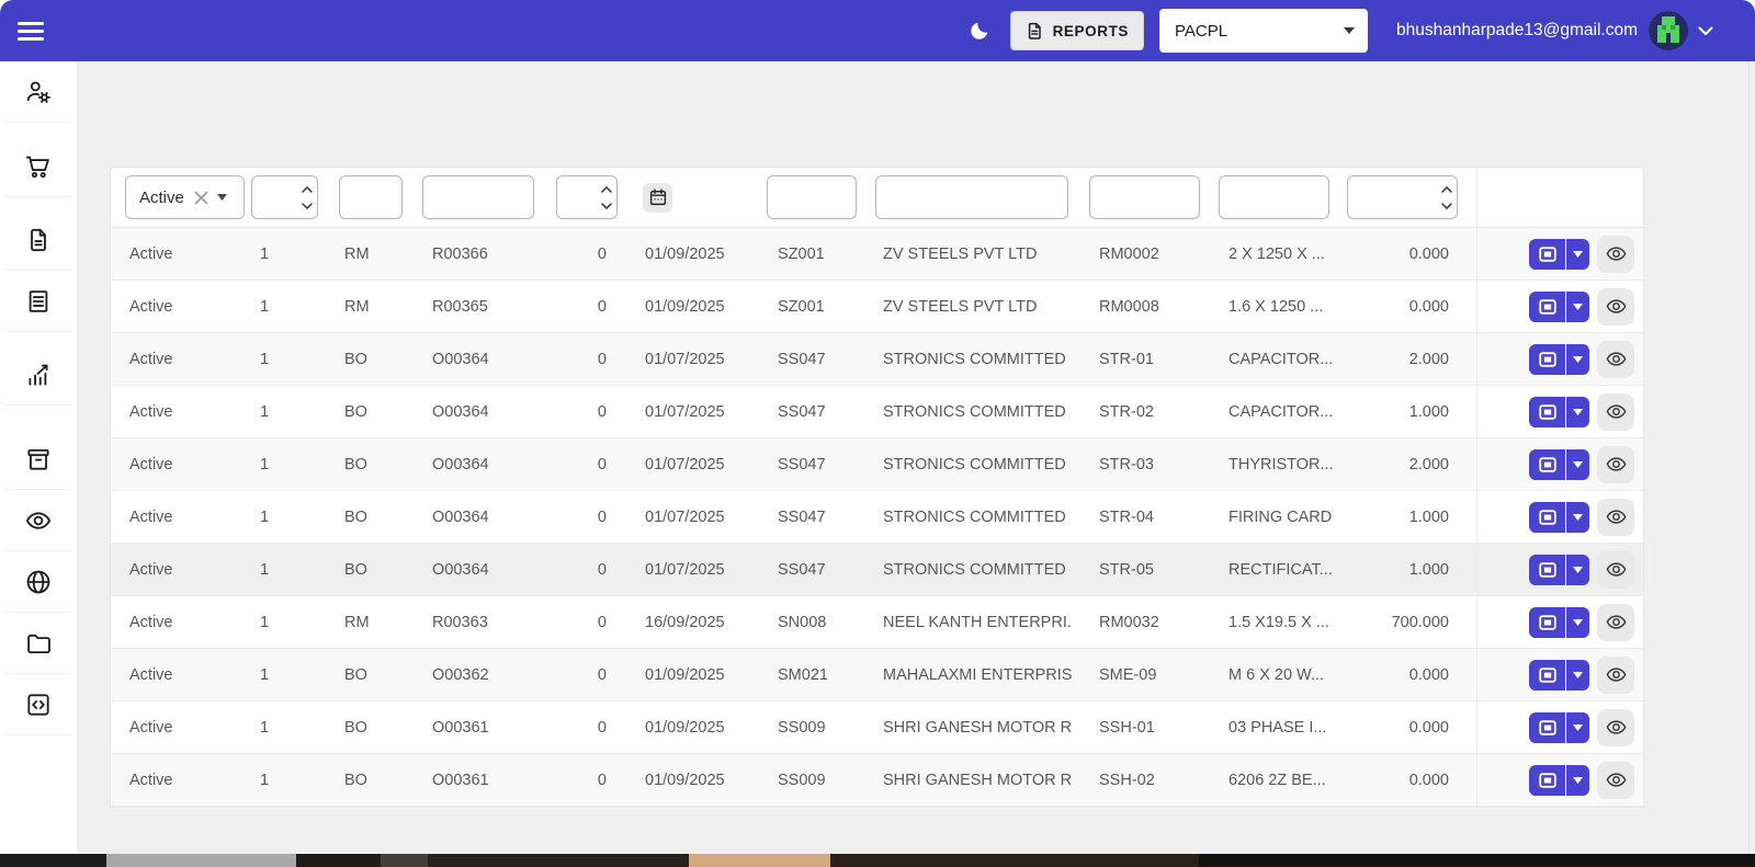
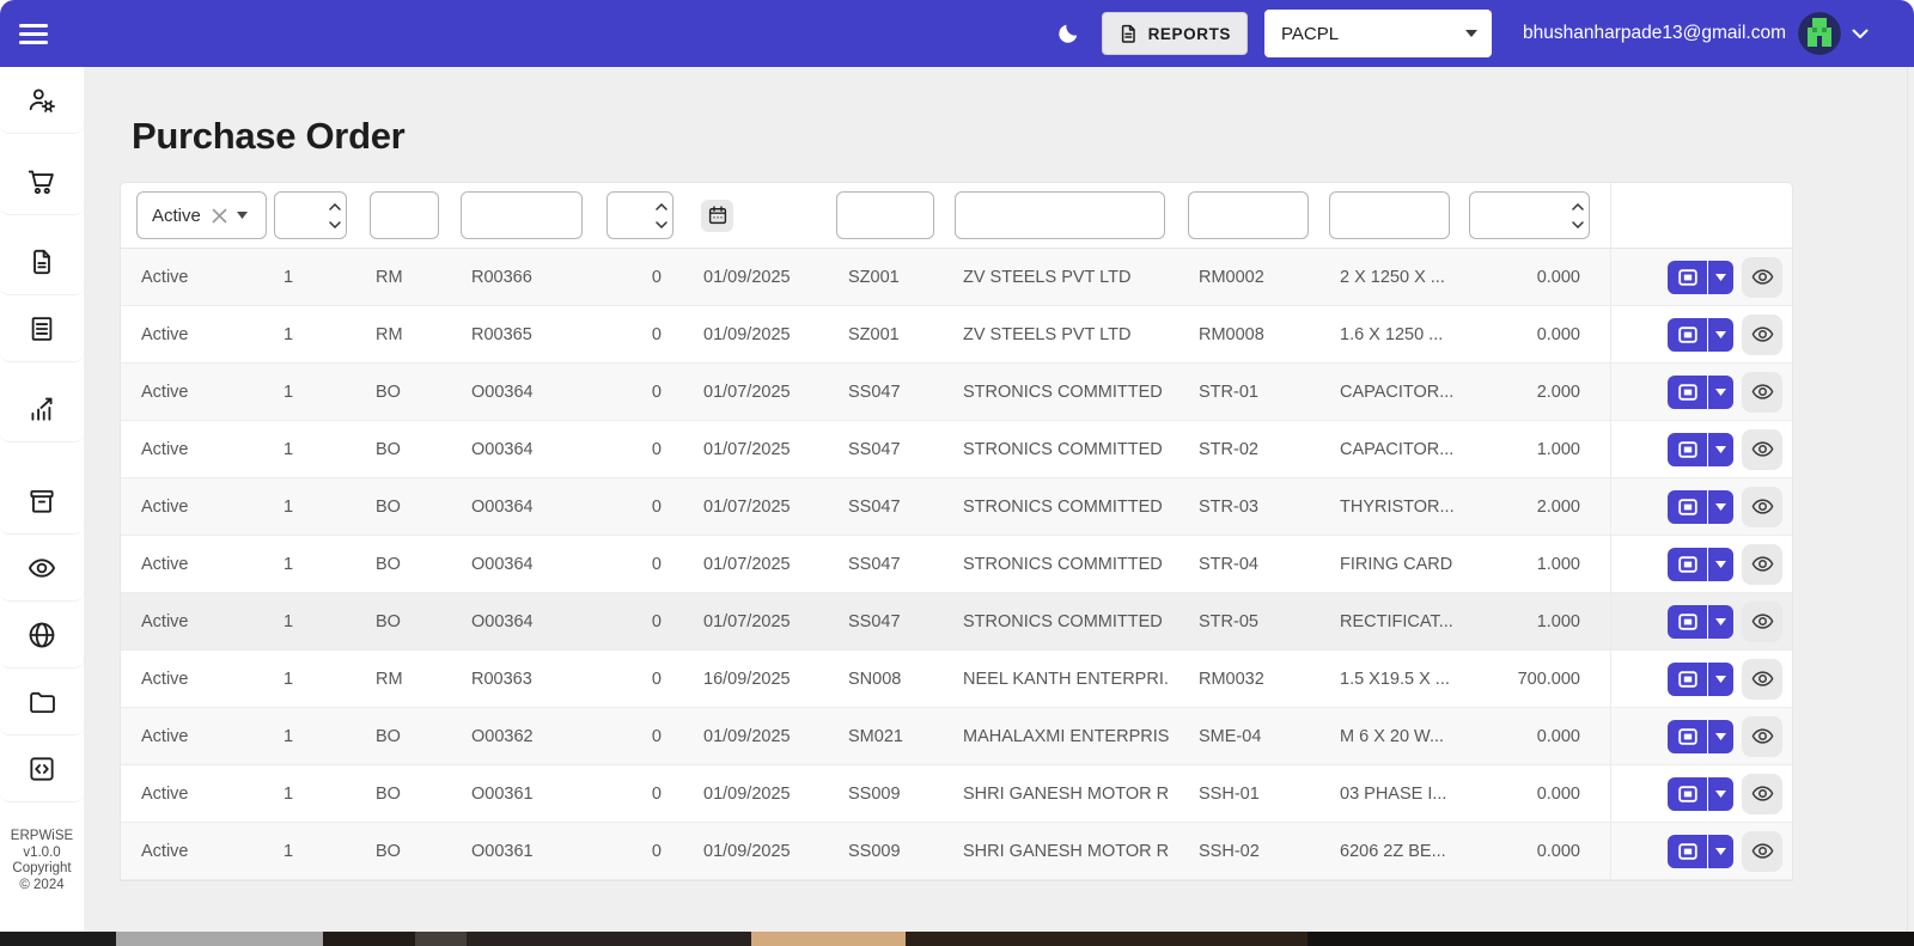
  REPORTS
  PACPL
  bhushanharpade13@gmail.com
+ ERPWiSE
+ v1.0.0
+ Copyright
+ © 2024
+ Purchase Order
  Active
  Active
  1
  RM
  R00366
  0
  01/09/2025
  SZ001
  ZV STEELS PVT LTD
  RM0002
  2 X 1250 X ...
  0.000
  Active
  1
  RM
  R00365
  0
  01/09/2025
  SZ001
  ZV STEELS PVT LTD
  RM0008
  1.6 X 1250 ...
  0.000
  Active
  1
  BO
  O00364
  0
  01/07/2025
  SS047
  STRONICS COMMITTED
  STR-01
  CAPACITOR...
  2.000
  Active
  1
  BO
  O00364
  0
  01/07/2025
  SS047
  STRONICS COMMITTED
  STR-02
  CAPACITOR...
  1.000
  Active
  1
  BO
  O00364
  0
  01/07/2025
  SS047
  STRONICS COMMITTED
  STR-03
  THYRISTOR...
  2.000
  Active
  1
  BO
  O00364
  0
  01/07/2025
  SS047
  STRONICS COMMITTED
  STR-04
  FIRING CARD
  1.000
  Active
  1
  BO
  O00364
  0
  01/07/2025
  SS047
  STRONICS COMMITTED
  STR-05
  RECTIFICAT...
  1.000
  Active
  1
  RM
  R00363
  0
  16/09/2025
  SN008
  NEEL KANTH ENTERPRI.
  RM0032
  1.5 X19.5 X ...
  700.000
  Active
  1
  BO
  O00362
  0
  01/09/2025
  SM021
  MAHALAXMI ENTERPRIS
- SME-09
+ SME-04
  M 6 X 20 W...
  0.000
  Active
  1
  BO
  O00361
  0
  01/09/2025
  SS009
  SHRI GANESH MOTOR R
  SSH-01
  03 PHASE I...
  0.000
  Active
  1
  BO
  O00361
  0
  01/09/2025
  SS009
  SHRI GANESH MOTOR R
  SSH-02
  6206 2Z BE...
  0.000
